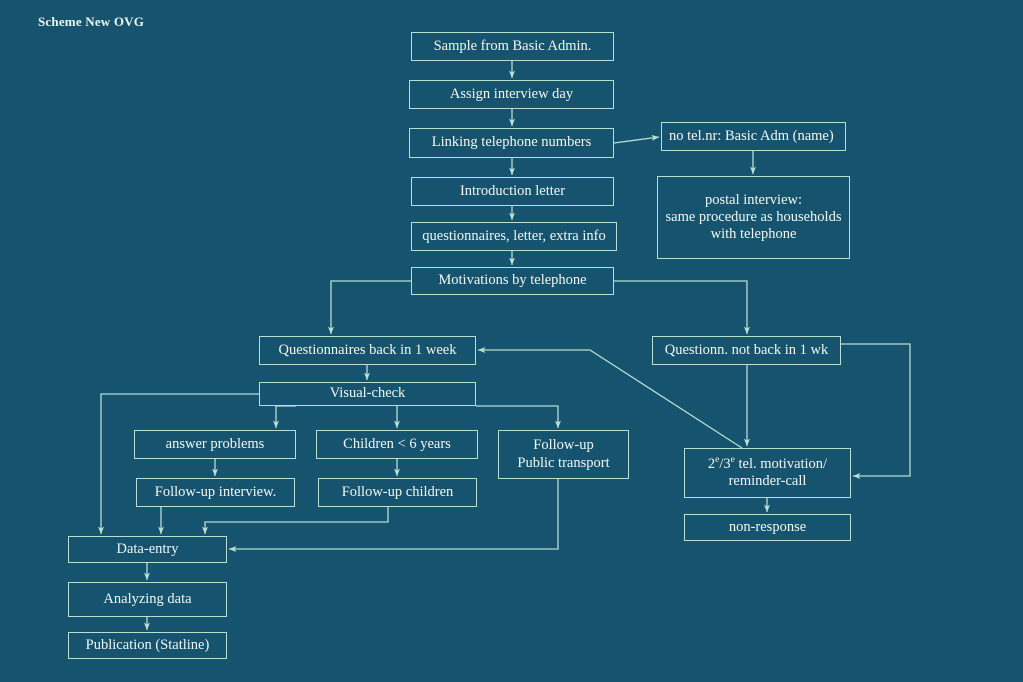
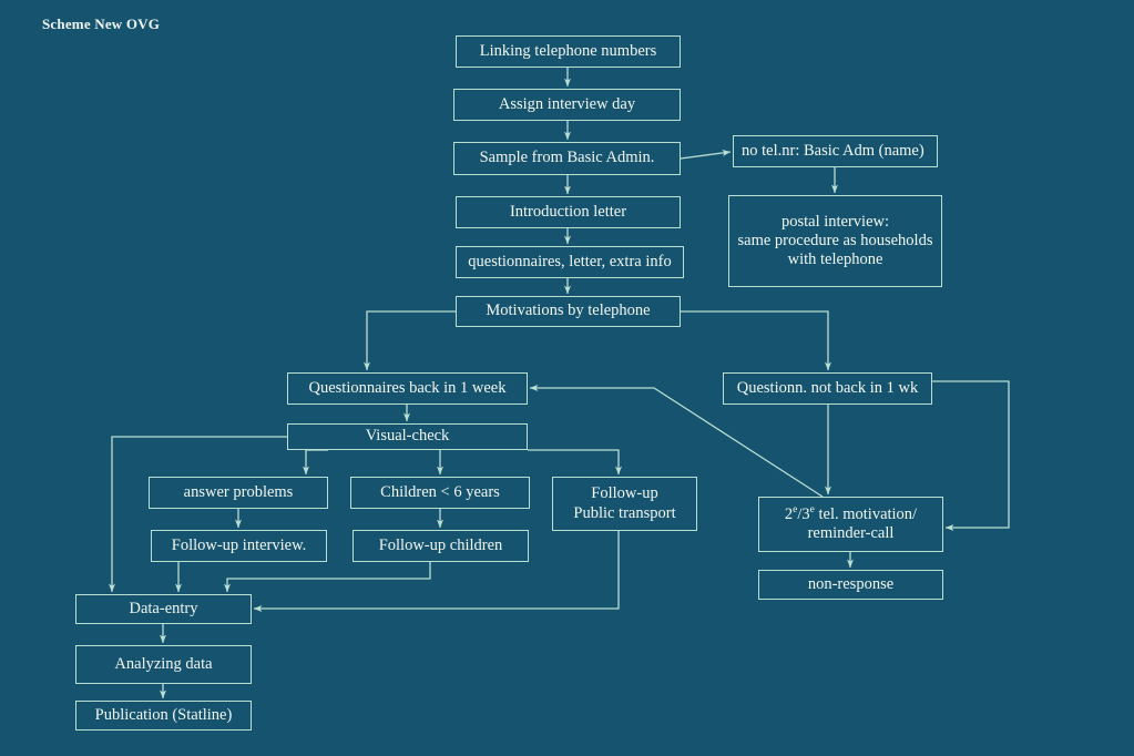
  Scheme New OVG
- Sample from Basic Admin.
+ Linking telephone numbers
  Assign interview day
- Linking telephone numbers
+ Sample from Basic Admin.
  no tel.nr: Basic Adm (name)
  postal interview:
  same procedure as households
  with telephone
  Introduction letter
  questionnaires, letter, extra info
  Motivations by telephone
  Questionnaires back in 1 week
  Questionn. not back in 1 wk
  Visual-check
  answer problems
  Children < 6 years
  Follow-up
  Public transport
  Follow-up interview.
  Follow-up children
  2e/3e tel. motivation/
  reminder-call
  non-response
  Data-entry
  Analyzing data
  Publication (Statline)
